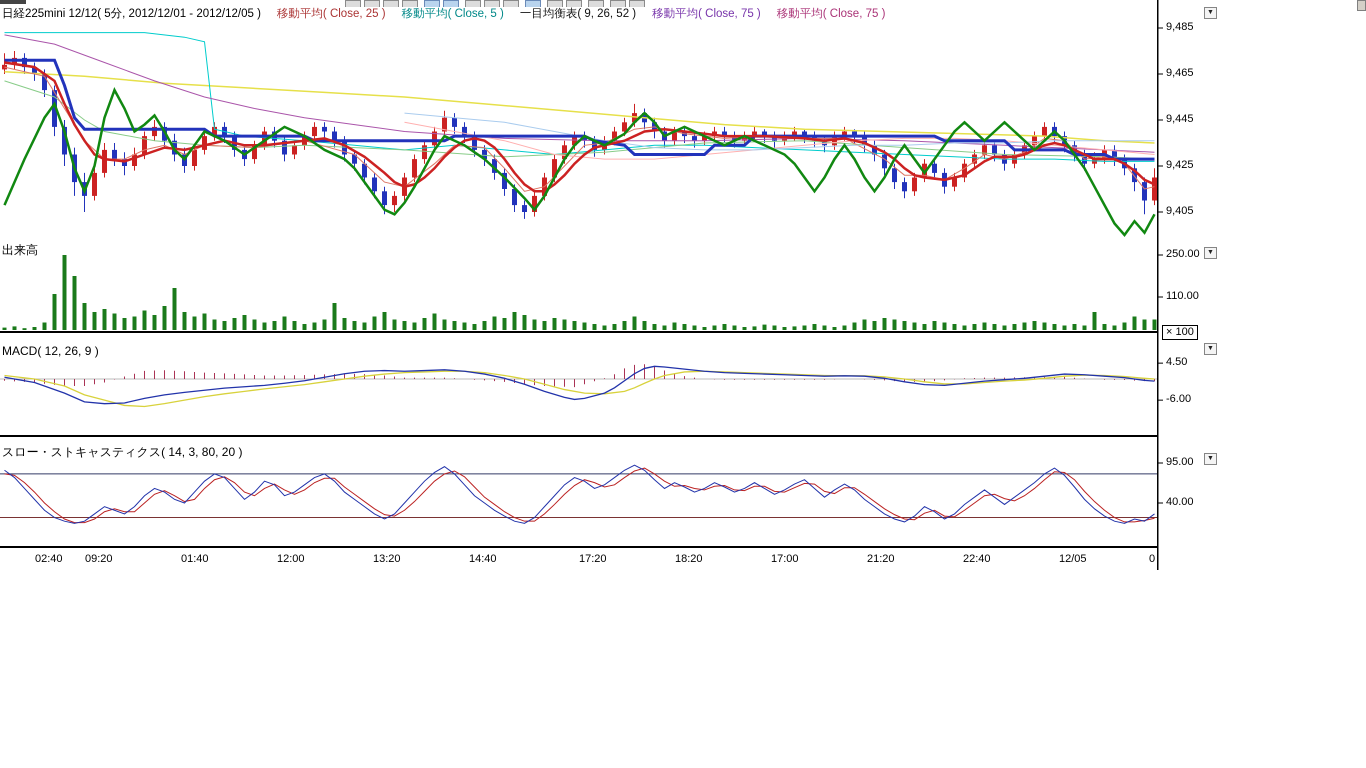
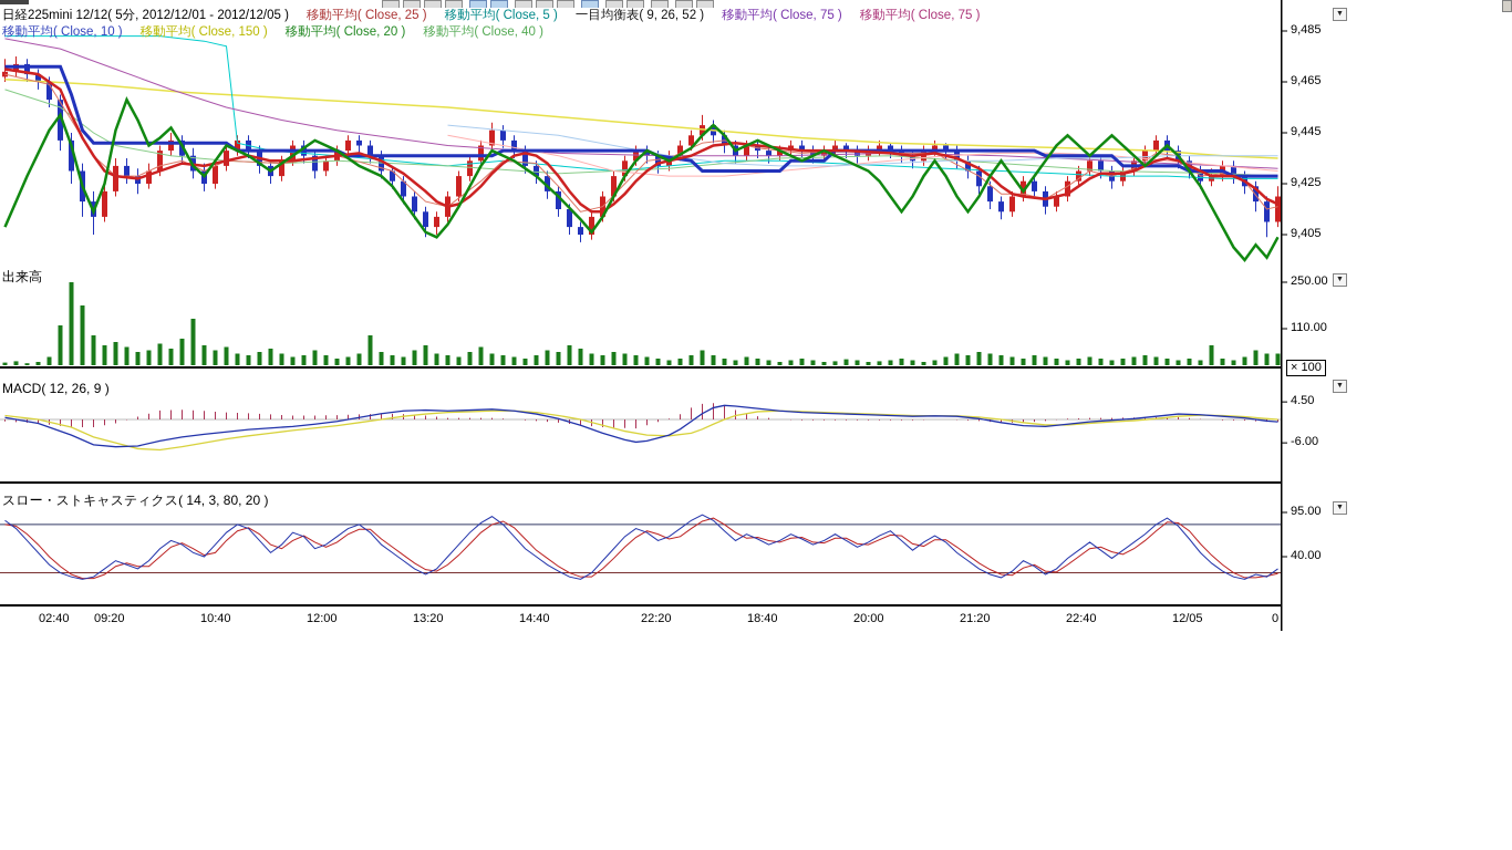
  日経225mini 12/12( 5分, 2012/12/01 - 2012/12/05 )
  移動平均( Close, 25 )
  移動平均( Close, 5 )
  一目均衡表( 9, 26, 52 )
  移動平均( Close, 75 )
  移動平均( Close, 75 )
+ 移動平均( Close, 10 )
+ 移動平均( Close, 150 )
+ 移動平均( Close, 20 )
+ 移動平均( Close, 40 )
  出来高
  MACD( 12, 26, 9 )
  スロー・ストキャスティクス( 14, 3, 80, 20 )
  × 100
  9,485
  9,465
  9,445
  9,425
  9,405
  250.00
  110.00
  4.50
  -6.00
  95.00
  40.00
  02:40
  09:20
- 01:40
+ 10:40
  12:00
  13:20
  14:40
- 17:20
+ 22:20
- 18:20
+ 18:40
- 17:00
+ 20:00
  21:20
  22:40
  12/05
  0
